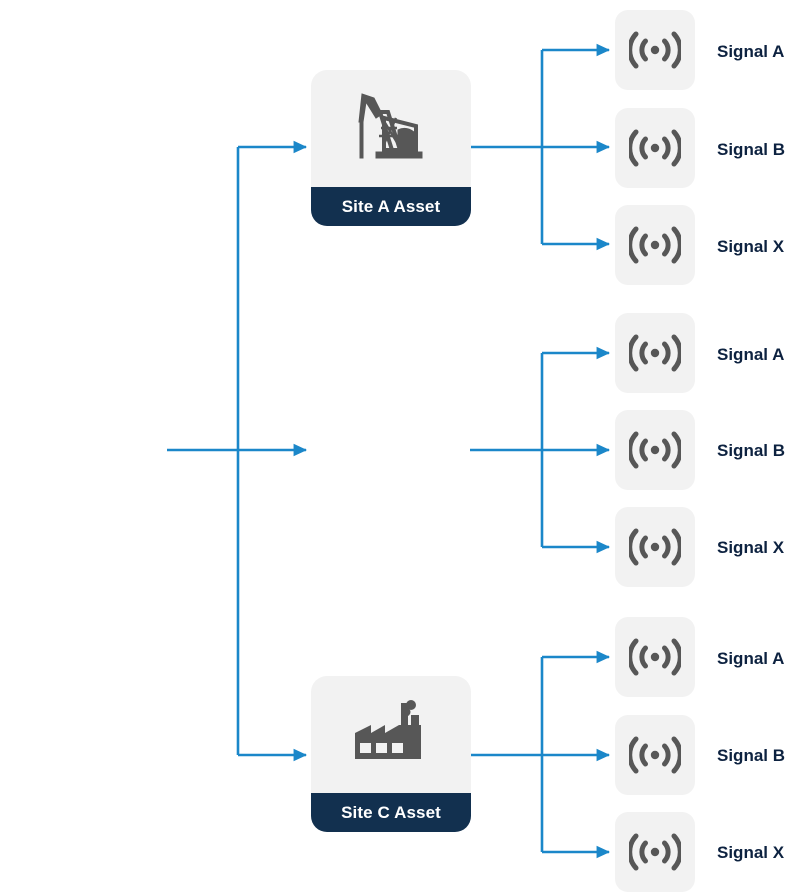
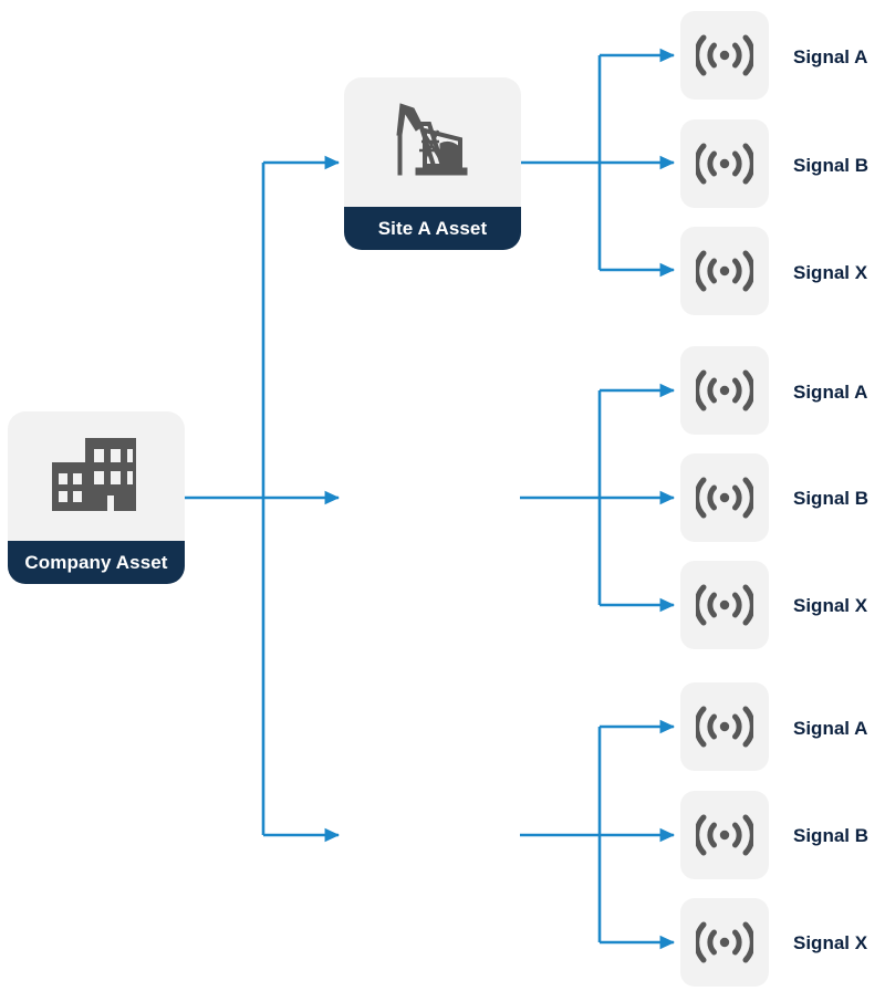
+ Company Asset
  Site A Asset
- Site C Asset
  Signal A
  Signal B
  Signal X
  Signal A
  Signal B
  Signal X
  Signal A
  Signal B
  Signal X
